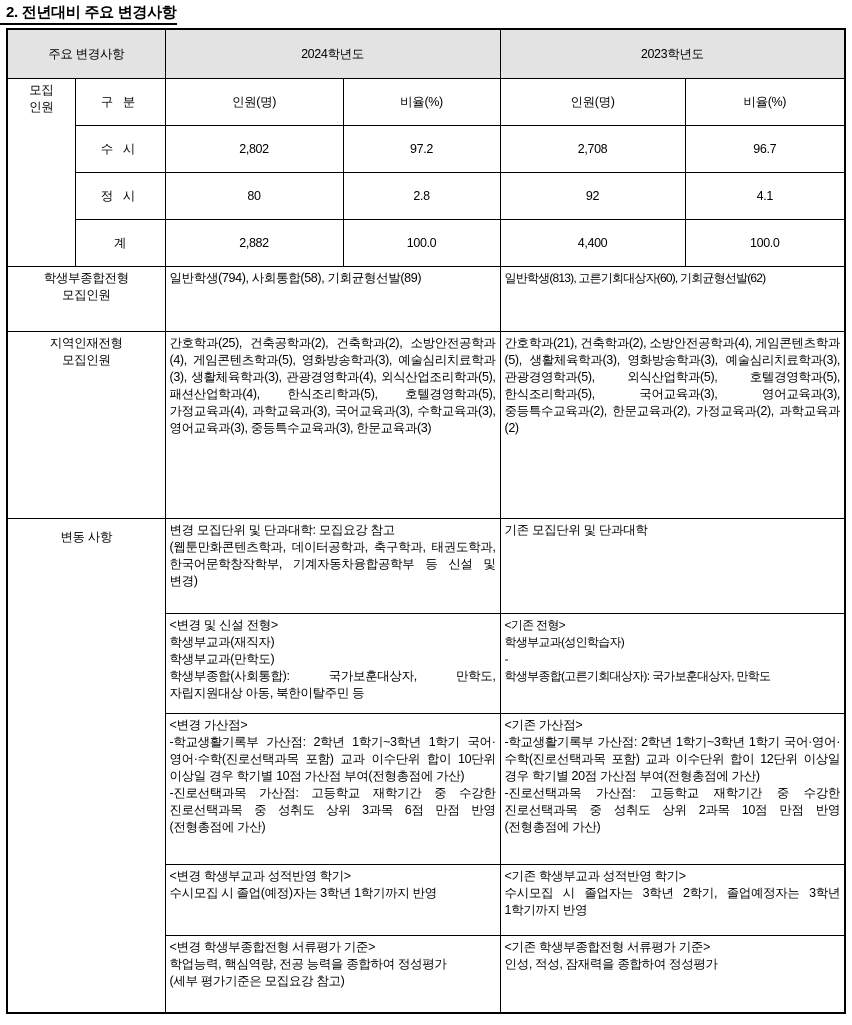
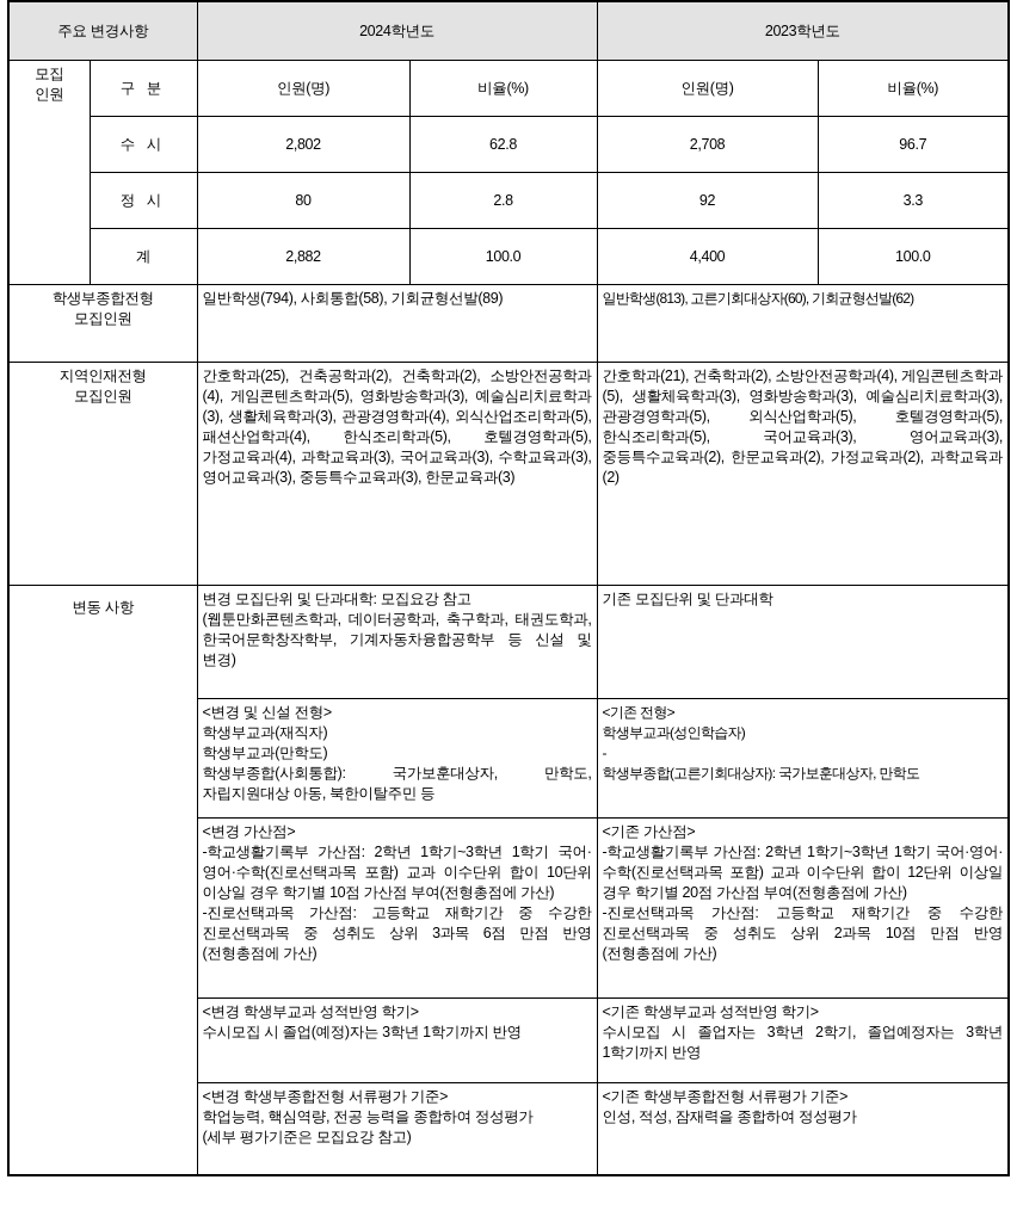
- 2. 전년대비 주요 변경사항
  주요 변경사항	2024학년도	2023학년도
  모집인원	구 분	인원(명)	비율(%)	인원(명)	비율(%)
- 수 시	2,802	97.2	2,708	96.7
+ 수 시	2,802	62.8	2,708	96.7
- 정 시	80	2.8	92	4.1
+ 정 시	80	2.8	92	3.3
  계	2,882	100.0	4,400	100.0
  학생부종합전형모집인원	일반학생(794), 사회통합(58), 기회균형선발(89)	일반학생(813), 고른기회대상자(60), 기회균형선발(62)
  지역인재전형모집인원	간호학과(25), 건축공학과(2), 건축학과(2), 소방안전공학과(4), 게임콘텐츠학과(5), 영화방송학과(3), 예술심리치료학과(3), 생활체육학과(3), 관광경영학과(4), 외식산업조리학과(5), 패션산업학과(4), 한식조리학과(5), 호텔경영학과(5), 가정교육과(4), 과학교육과(3), 국어교육과(3), 수학교육과(3), 영어교육과(3), 중등특수교육과(3), 한문교육과(3)	간호학과(21), 건축학과(2), 소방안전공학과(4), 게임콘텐츠학과(5), 생활체육학과(3), 영화방송학과(3), 예술심리치료학과(3), 관광경영학과(5), 외식산업학과(5), 호텔경영학과(5), 한식조리학과(5), 국어교육과(3), 영어교육과(3), 중등특수교육과(2), 한문교육과(2), 가정교육과(2), 과학교육과(2)
  변동 사항	변경 모집단위 및 단과대학: 모집요강 참고(웹툰만화콘텐츠학과, 데이터공학과, 축구학과, 태권도학과, 한국어문학창작학부, 기계자동차융합공학부 등 신설 및 변경)	기존 모집단위 및 단과대학
  <변경 및 신설 전형>학생부교과(재직자)학생부교과(만학도)학생부종합(사회통합): 국가보훈대상자, 만학도, 자립지원대상 아동, 북한이탈주민 등	<기존 전형>학생부교과(성인학습자)-학생부종합(고른기회대상자): 국가보훈대상자, 만학도
  <변경 가산점>-학교생활기록부 가산점: 2학년 1학기~3학년 1학기 국어·영어·수학(진로선택과목 포함) 교과 이수단위 합이 10단위 이상일 경우 학기별 10점 가산점 부여(전형총점에 가산)-진로선택과목 가산점: 고등학교 재학기간 중 수강한 진로선택과목 중 성취도 상위 3과목 6점 만점 반영(전형총점에 가산)	<기존 가산점>-학교생활기록부 가산점: 2학년 1학기~3학년 1학기 국어·영어·수학(진로선택과목 포함) 교과 이수단위 합이 12단위 이상일 경우 학기별 20점 가산점 부여(전형총점에 가산)-진로선택과목 가산점: 고등학교 재학기간 중 수강한 진로선택과목 중 성취도 상위 2과목 10점 만점 반영(전형총점에 가산)
  <변경 학생부교과 성적반영 학기>수시모집 시 졸업(예정)자는 3학년 1학기까지 반영	<기존 학생부교과 성적반영 학기>수시모집 시 졸업자는 3학년 2학기, 졸업예정자는 3학년 1학기까지 반영
  <변경 학생부종합전형 서류평가 기준>학업능력, 핵심역량, 전공 능력을 종합하여 정성평가(세부 평가기준은 모집요강 참고)	<기존 학생부종합전형 서류평가 기준>인성, 적성, 잠재력을 종합하여 정성평가
